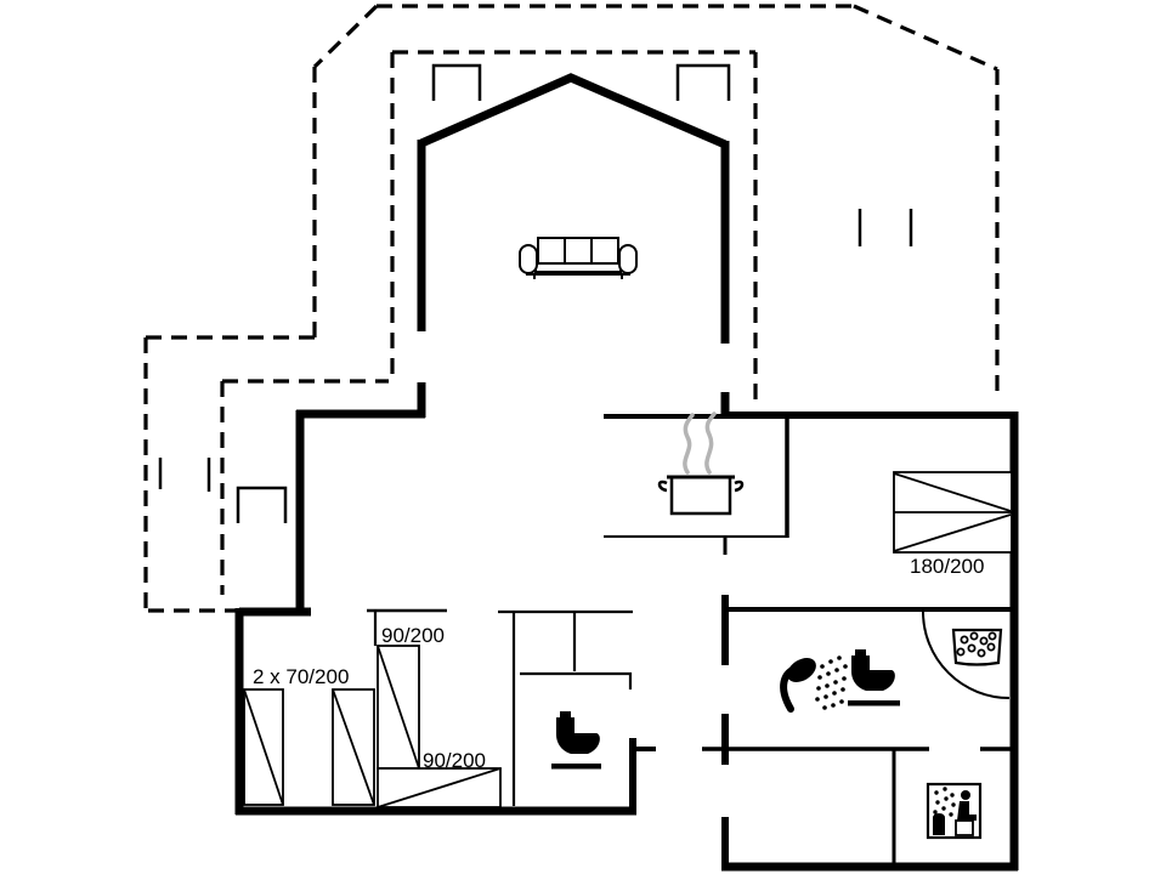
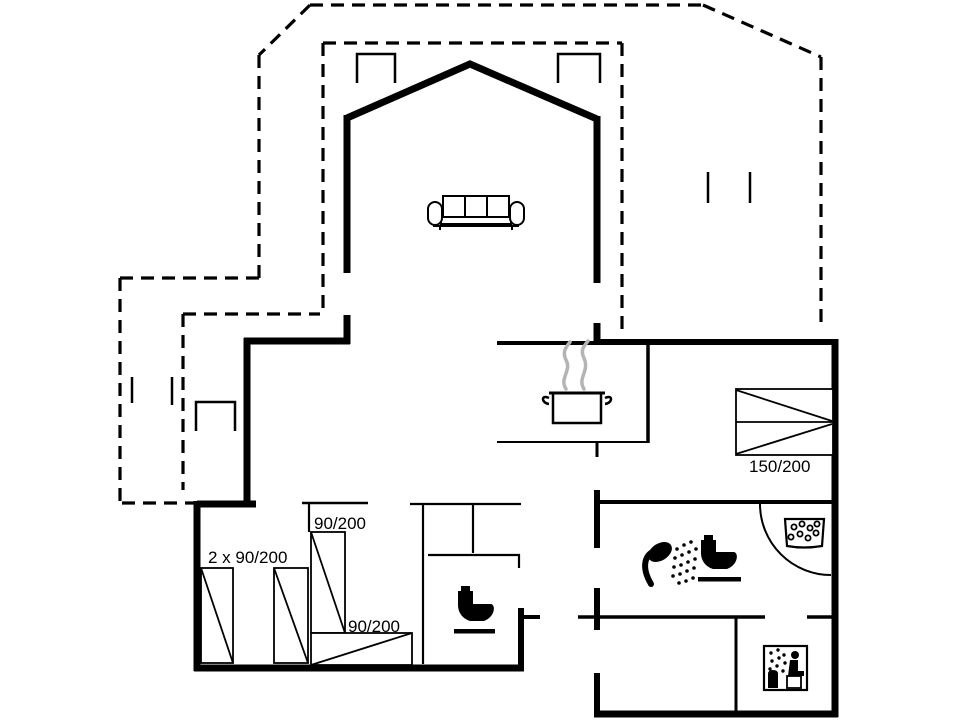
- 180/200
+ 150/200
- 2 x 70/200
+ 2 x 90/200
  90/200
  90/200
